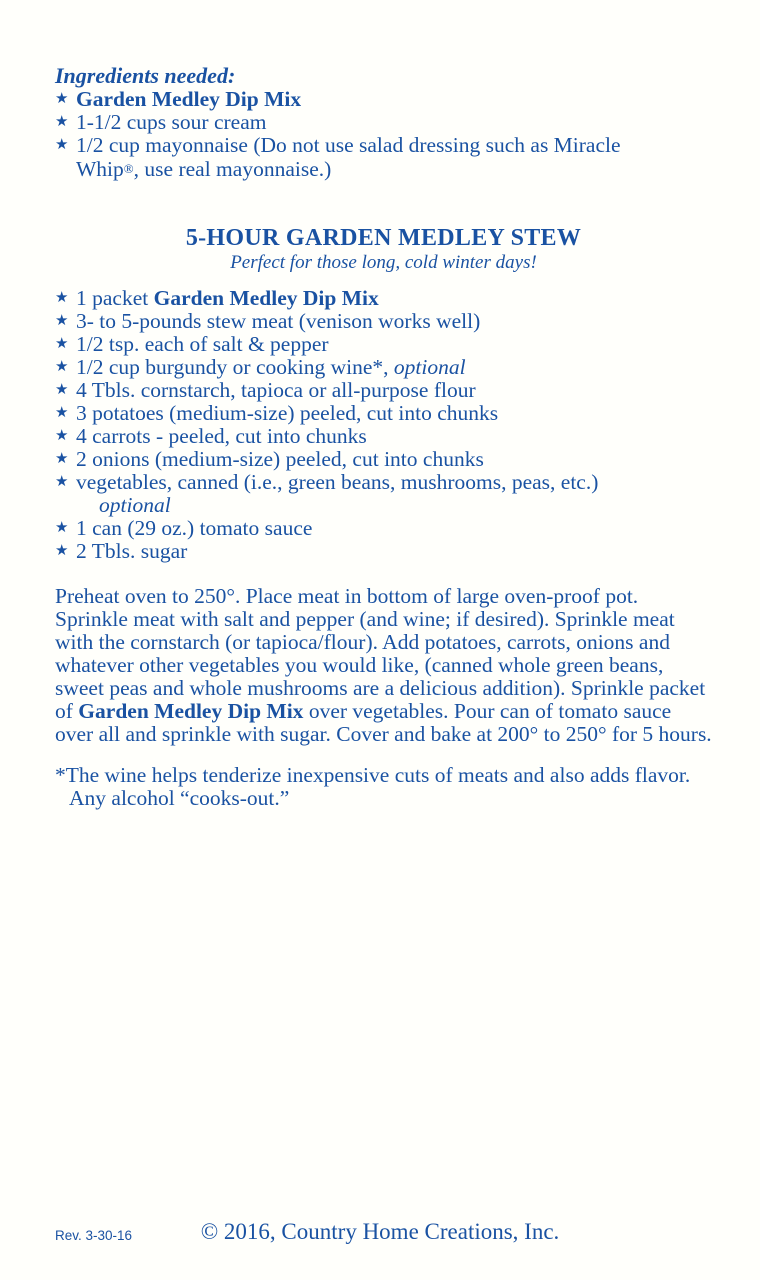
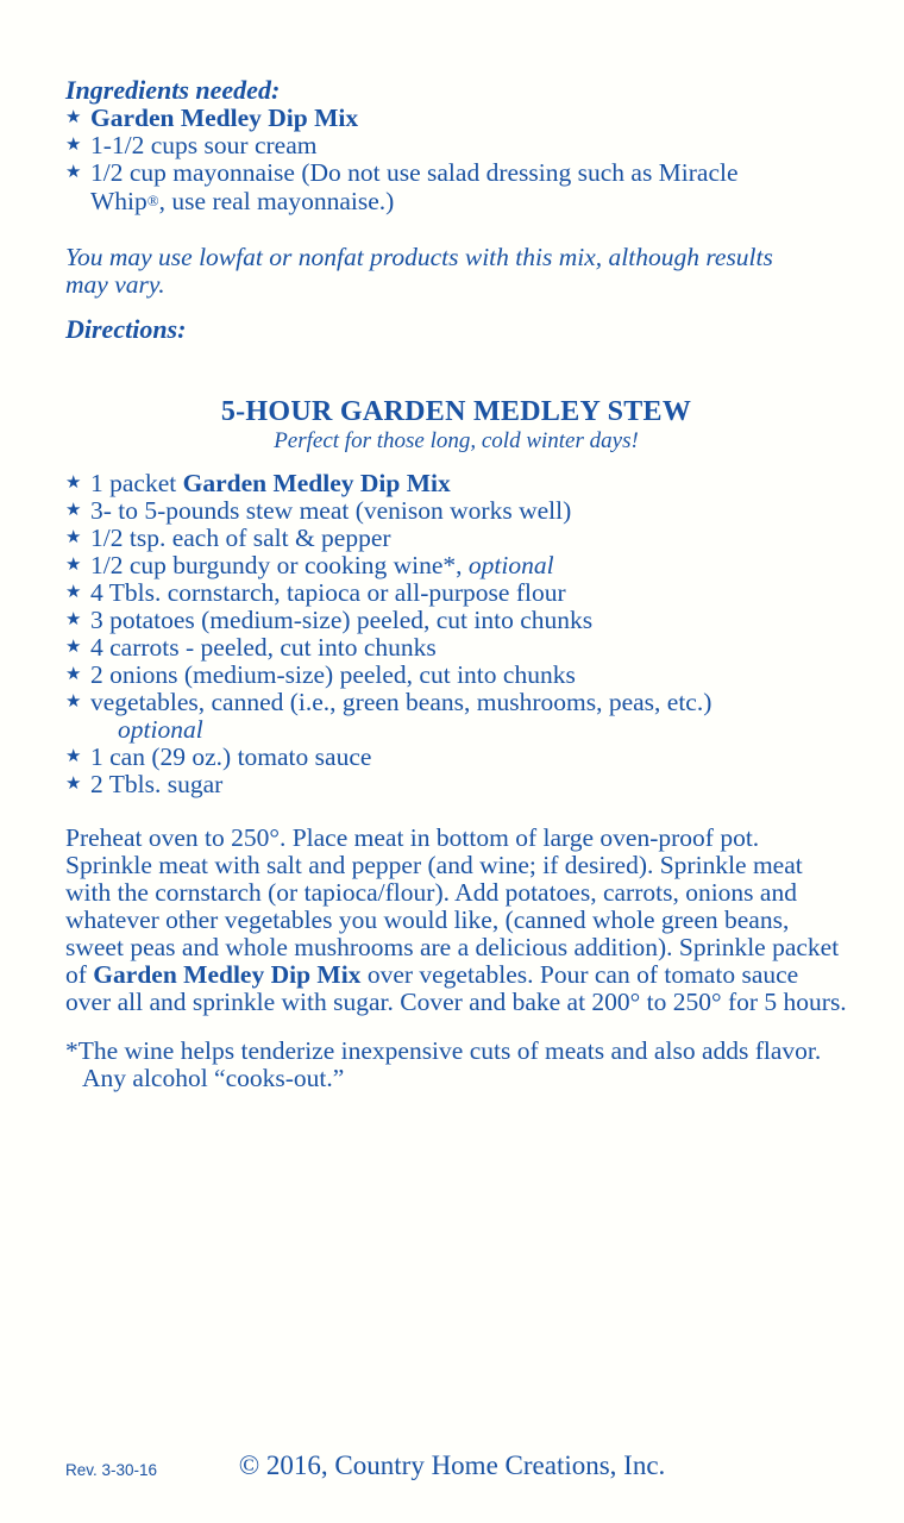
  Ingredients needed:
  ★
  Garden Medley Dip Mix
  ★
  1-1/2 cups sour cream
  ★
  1/2 cup mayonnaise (Do not use salad dressing such as Miracle Whip®, use real mayonnaise.)
+ You may use lowfat or nonfat products with this mix, although results may vary.
+ Directions:
  5-HOUR GARDEN MEDLEY STEW
  Perfect for those long, cold winter days!
  ★
  1 packet Garden Medley Dip Mix
  ★
  3- to 5-pounds stew meat (venison works well)
  ★
  1/2 tsp. each of salt & pepper
  ★
  1/2 cup burgundy or cooking wine*, optional
  ★
  4 Tbls. cornstarch, tapioca or all-purpose flour
  ★
  3 potatoes (medium-size) peeled, cut into chunks
  ★
  4 carrots - peeled, cut into chunks
  ★
  2 onions (medium-size) peeled, cut into chunks
  ★
  vegetables, canned (i.e., green beans, mushrooms, peas, etc.)
  optional
  ★
  1 can (29 oz.) tomato sauce
  ★
  2 Tbls. sugar
  Preheat oven to 250°. Place meat in bottom of large oven-proof pot. Sprinkle meat with salt and pepper (and wine; if desired). Sprinkle meat with the cornstarch (or tapioca/flour). Add potatoes, carrots, onions and whatever other vegetables you would like, (canned whole green beans, sweet peas and whole mushrooms are a delicious addition). Sprinkle packet of Garden Medley Dip Mix over vegetables. Pour can of tomato sauce over all and sprinkle with sugar. Cover and bake at 200° to 250° for 5 hours.
  *The wine helps tenderize inexpensive cuts of meats and also adds flavor. Any alcohol “cooks-out.”
  Rev. 3-30-16
  © 2016, Country Home Creations, Inc.
